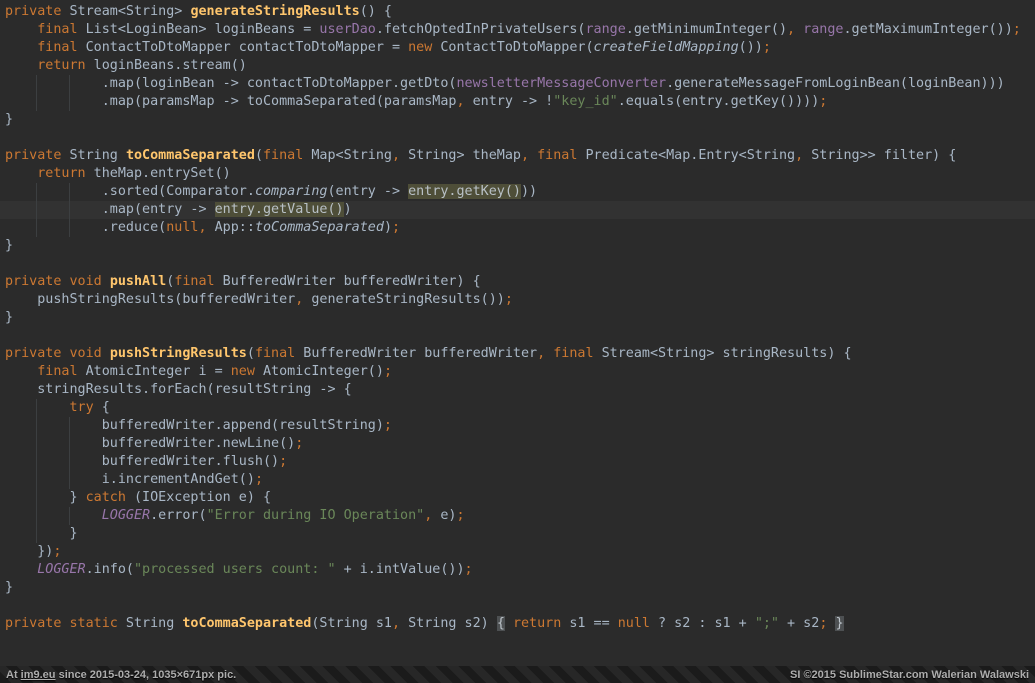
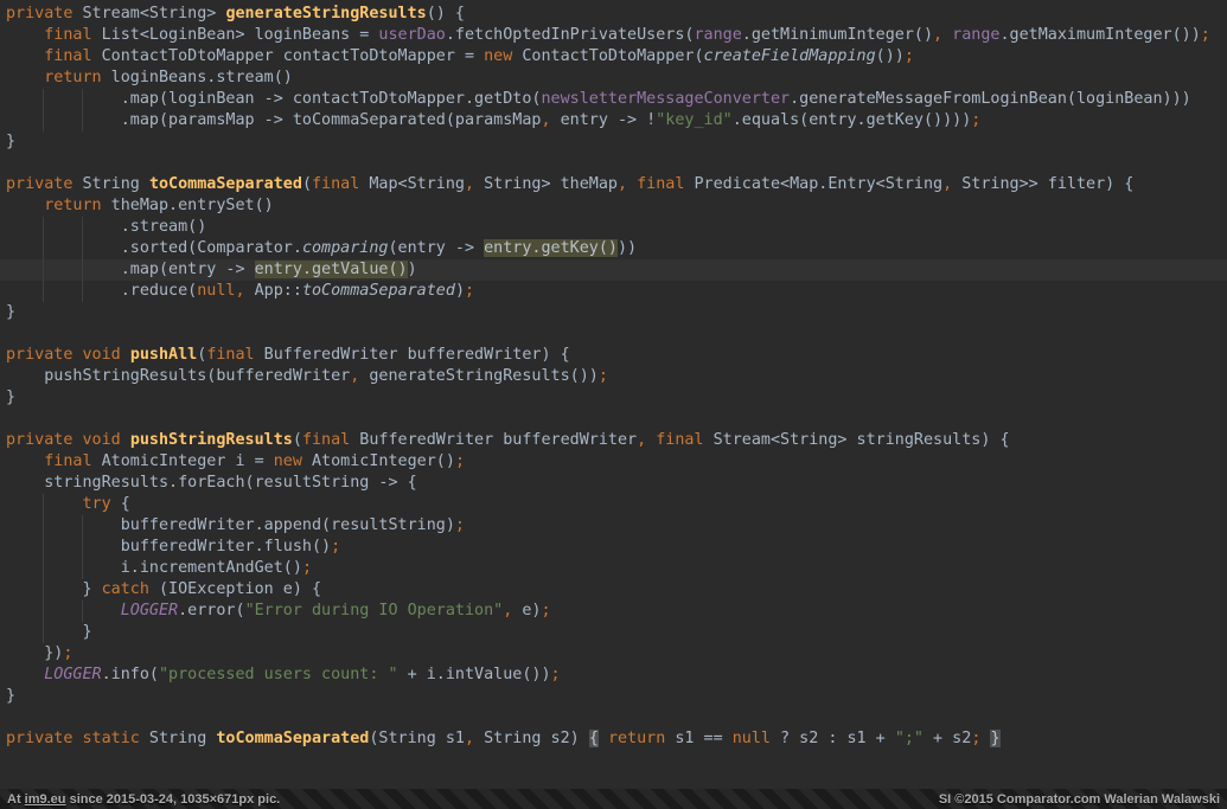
  private Stream<String> generateStringResults() {
  final List<LoginBean> loginBeans = userDao.fetchOptedInPrivateUsers(range.getMinimumInteger(), range.getMaximumInteger());
  final ContactToDtoMapper contactToDtoMapper = new ContactToDtoMapper(createFieldMapping());
  return loginBeans.stream()
  .map(loginBean -> contactToDtoMapper.getDto(newsletterMessageConverter.generateMessageFromLoginBean(loginBean)))
  .map(paramsMap -> toCommaSeparated(paramsMap, entry -> !"key_id".equals(entry.getKey())));
  }
  private String toCommaSeparated(final Map<String, String> theMap, final Predicate<Map.Entry<String, String>> filter) {
  return theMap.entrySet()
+ .stream()
  .sorted(Comparator.comparing(entry -> entry.getKey()))
  .map(entry -> entry.getValue())
  .reduce(null, App::toCommaSeparated);
  }
  private void pushAll(final BufferedWriter bufferedWriter) {
  pushStringResults(bufferedWriter, generateStringResults());
  }
  private void pushStringResults(final BufferedWriter bufferedWriter, final Stream<String> stringResults) {
  final AtomicInteger i = new AtomicInteger();
  stringResults.forEach(resultString -> {
  try {
  bufferedWriter.append(resultString);
- bufferedWriter.newLine();
  bufferedWriter.flush();
  i.incrementAndGet();
  } catch (IOException e) {
  LOGGER.error("Error during IO Operation", e);
  }
  });
  LOGGER.info("processed users count: " + i.intValue());
  }
  private static String toCommaSeparated(String s1, String s2) { return s1 == null ? s2 : s1 + ";" + s2; }
  At im9.eu since 2015-03-24, 1035×671px pic.
- SI ©2015 SublimeStar.com Walerian Walawski
+ SI ©2015 Comparator.com Walerian Walawski
